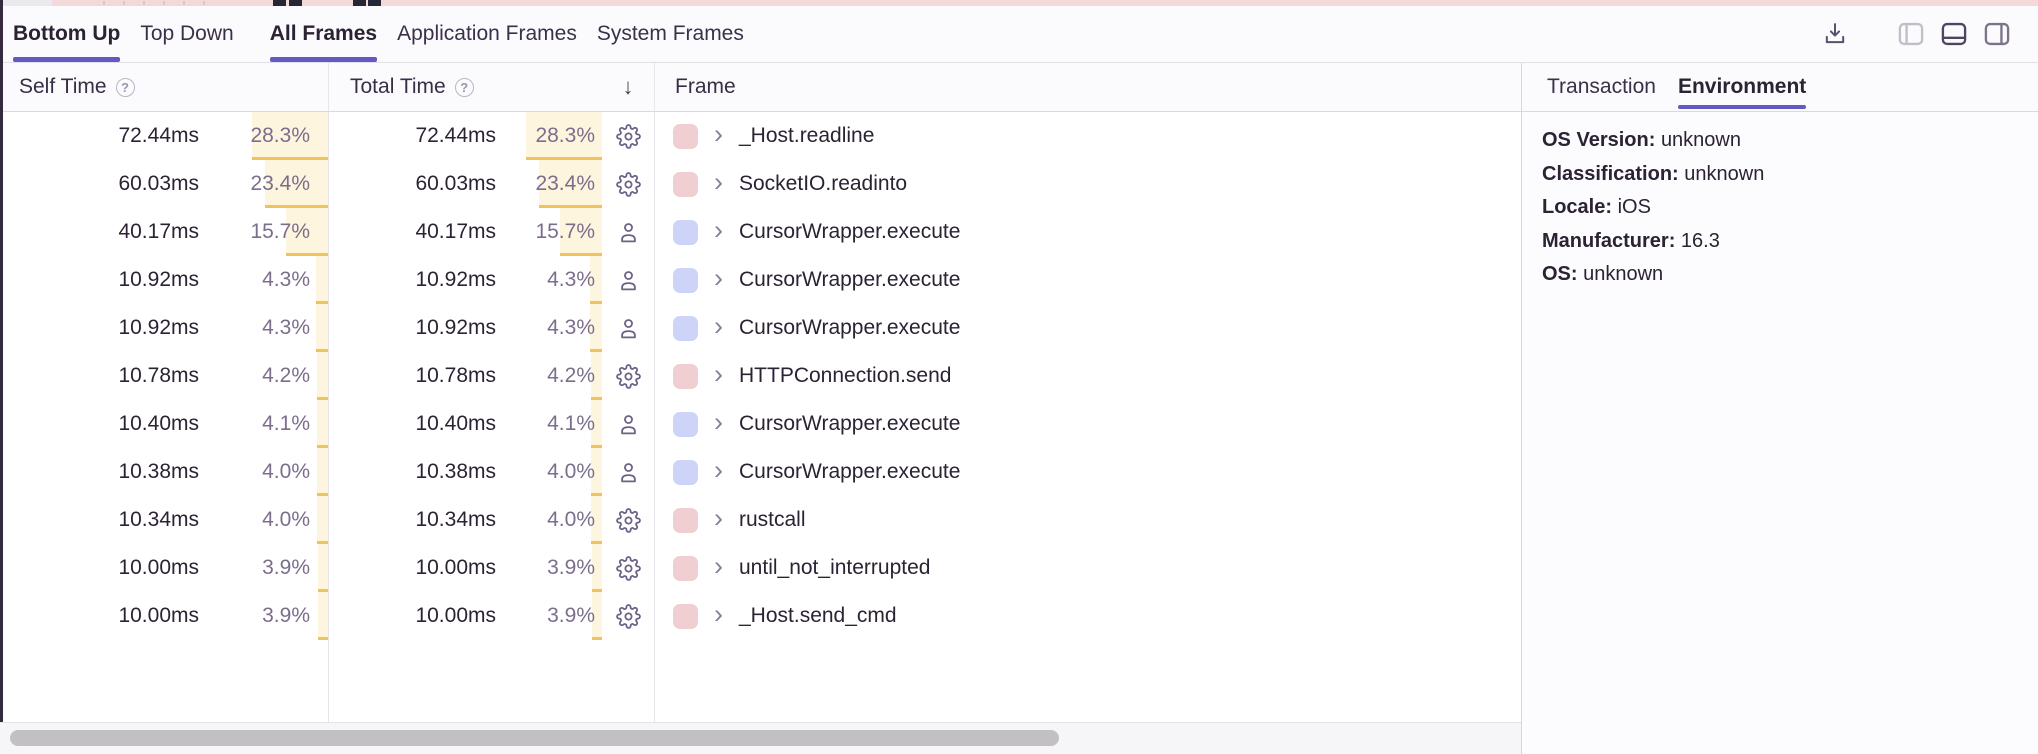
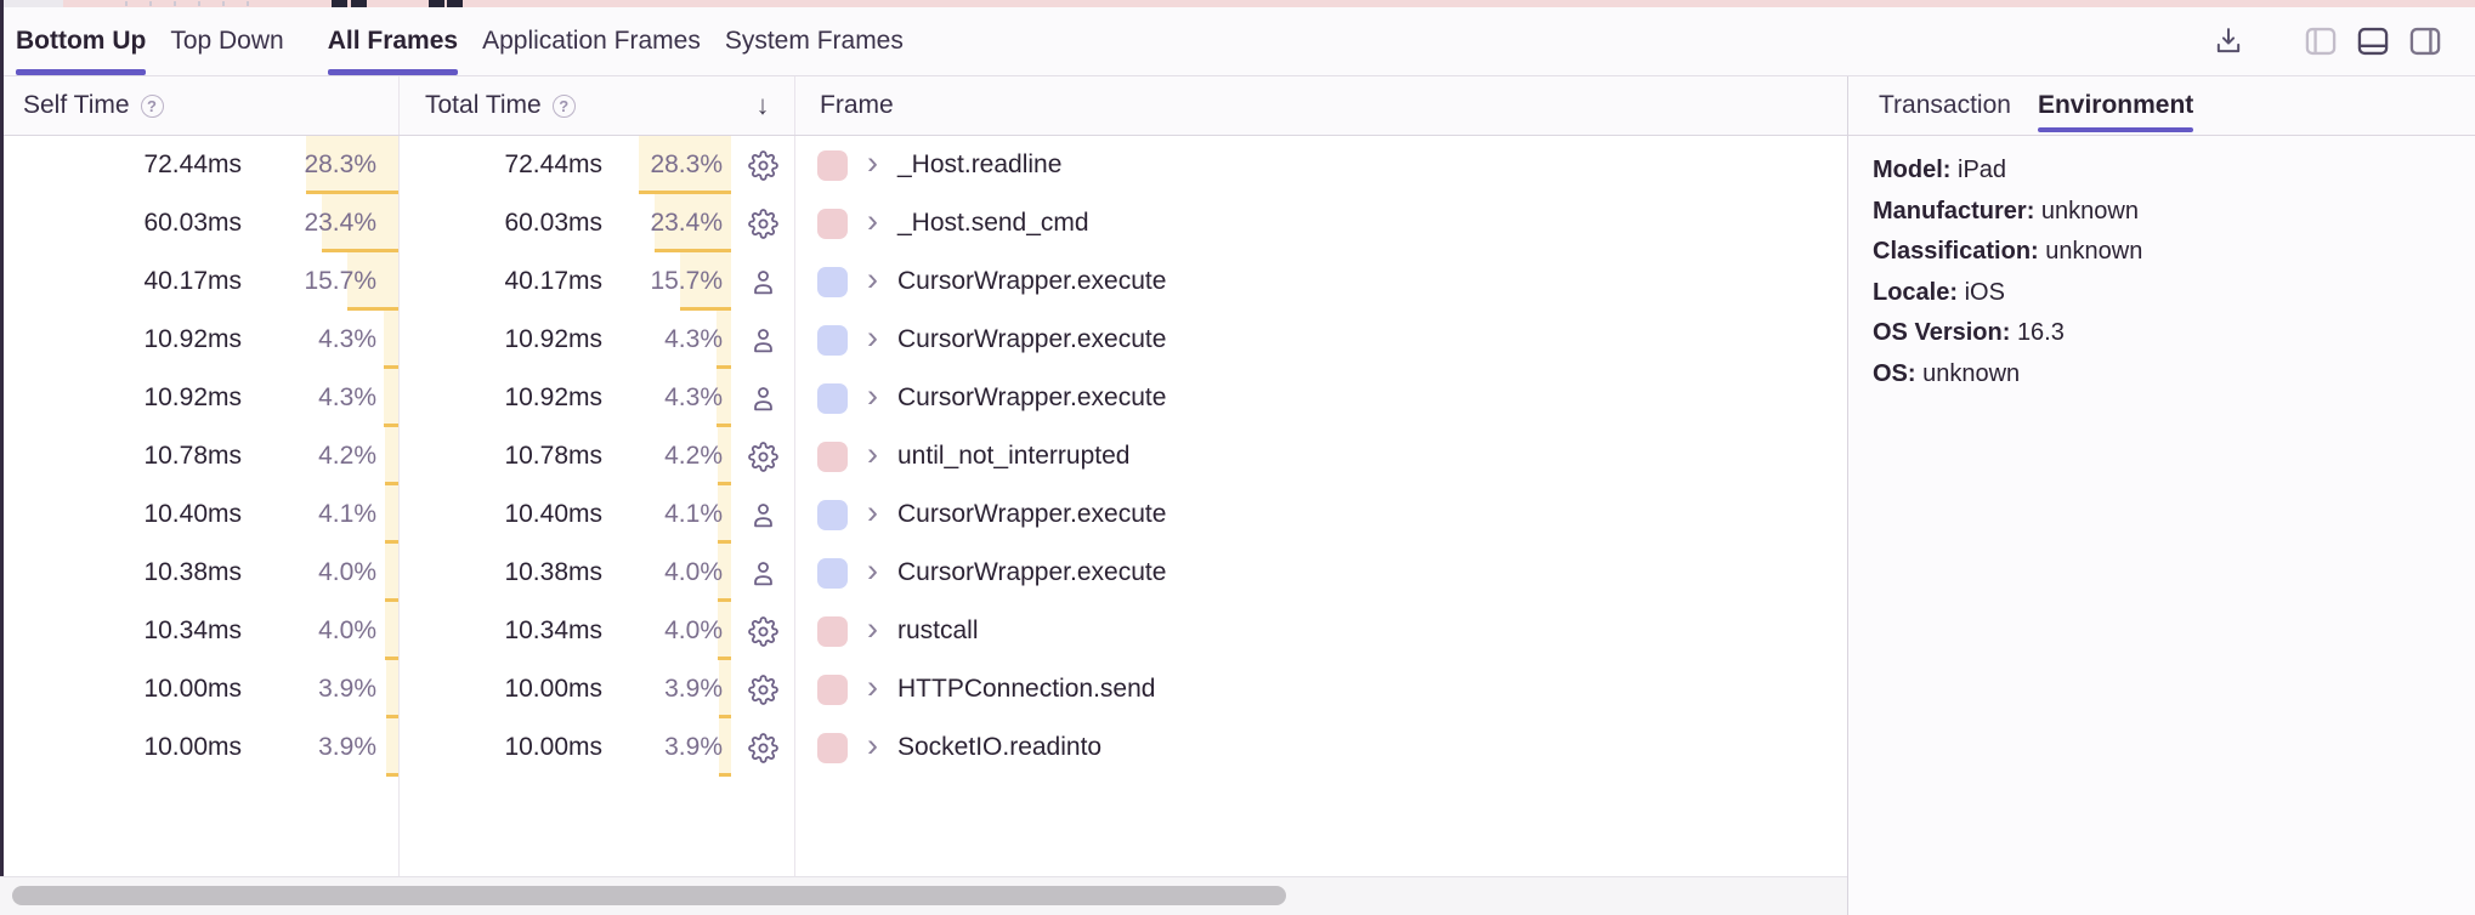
  Bottom Up
  Top Down
  All Frames
  Application Frames
  System Frames
  Self Time
  ?
  Total Time
  ?
  ↓
  Frame
  72.44ms
  28.3%
  72.44ms
  28.3%
  ›
  _Host.readline
  60.03ms
  23.4%
  60.03ms
  23.4%
  ›
- SocketIO.readinto
+ _Host.send_cmd
  40.17ms
  15.7%
  40.17ms
  15.7%
  ›
  CursorWrapper.execute
  10.92ms
  4.3%
  10.92ms
  4.3%
  ›
  CursorWrapper.execute
  10.92ms
  4.3%
  10.92ms
  4.3%
  ›
  CursorWrapper.execute
  10.78ms
  4.2%
  10.78ms
  4.2%
  ›
- HTTPConnection.send
+ until_not_interrupted
  10.40ms
  4.1%
  10.40ms
  4.1%
  ›
  CursorWrapper.execute
  10.38ms
  4.0%
  10.38ms
  4.0%
  ›
  CursorWrapper.execute
  10.34ms
  4.0%
  10.34ms
  4.0%
  ›
  rustcall
  10.00ms
  3.9%
  10.00ms
  3.9%
  ›
- until_not_interrupted
+ HTTPConnection.send
  10.00ms
  3.9%
  10.00ms
  3.9%
  ›
- _Host.send_cmd
+ SocketIO.readinto
  Transaction
  Environment
+ Model: iPad
- OS Version: unknown
+ Manufacturer: unknown
  Classification: unknown
  Locale: iOS
- Manufacturer: 16.3
+ OS Version: 16.3
  OS: unknown
